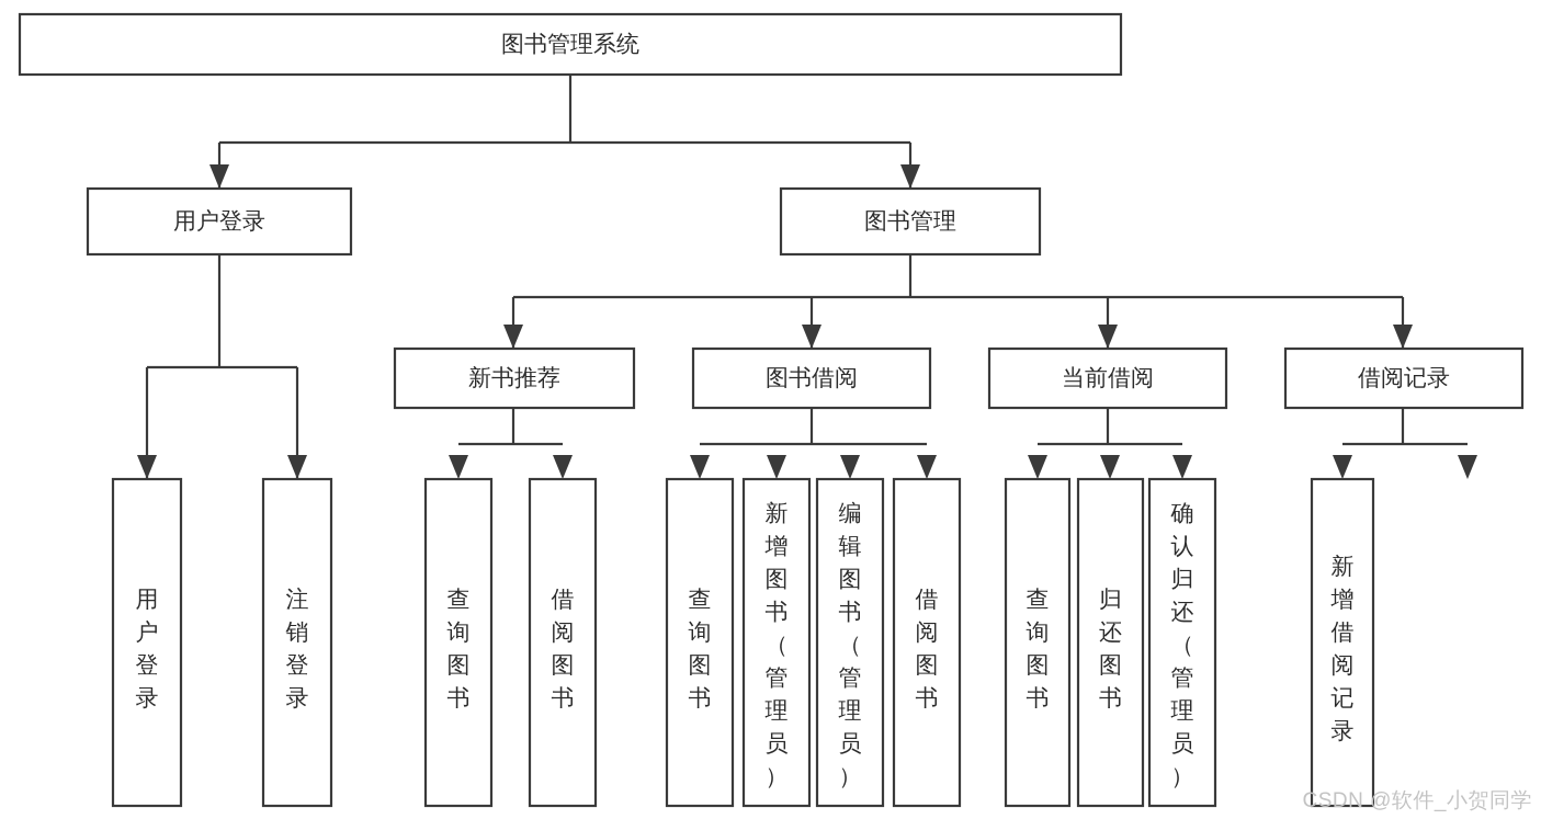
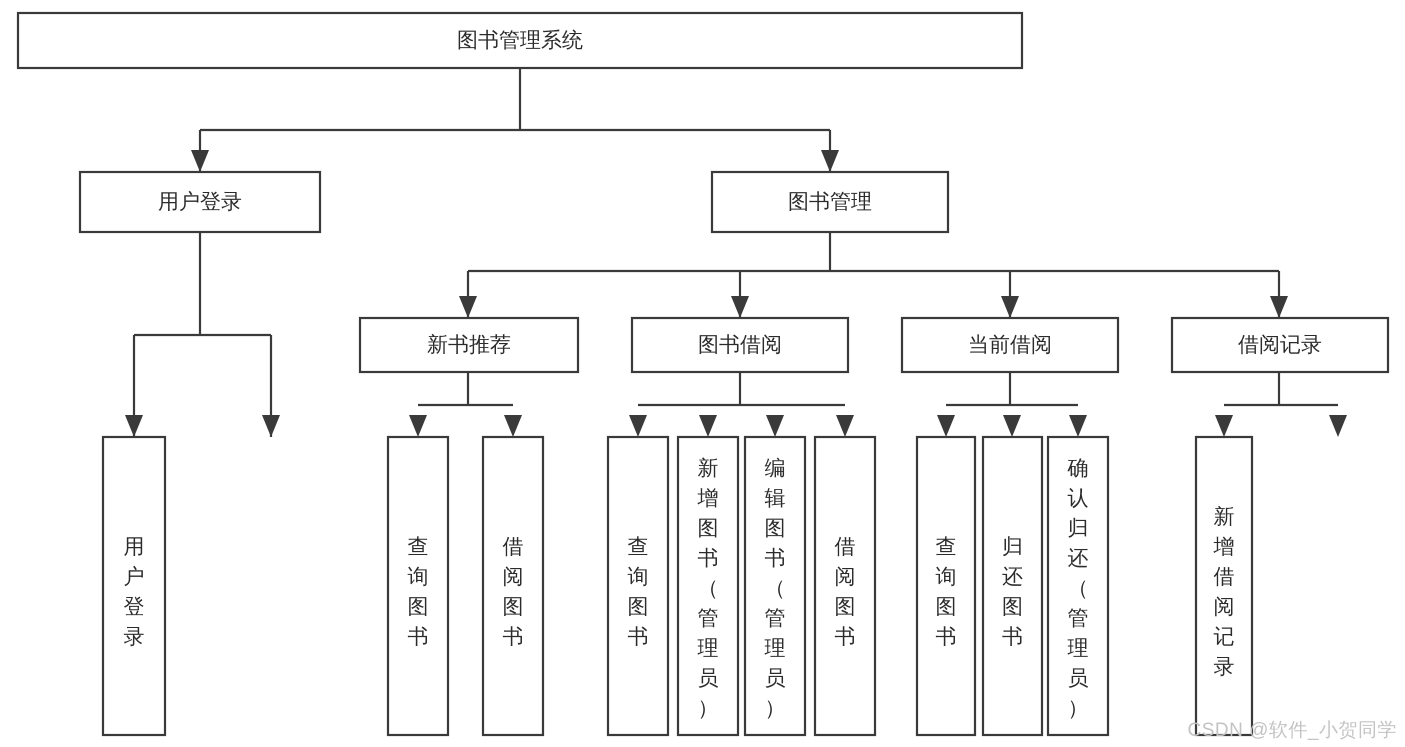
  图书管理系统
  用户登录
  图书管理
  新书推荐
  图书借阅
  当前借阅
  借阅记录
  用户登录
- 注销登录
  查询图书
  借阅图书
  查询图书
  新增图书（管理员）
  编辑图书（管理员）
  借阅图书
  查询图书
  归还图书
  确认归还（管理员）
  新增借阅记录
  CSDN @软件_小贺同学
